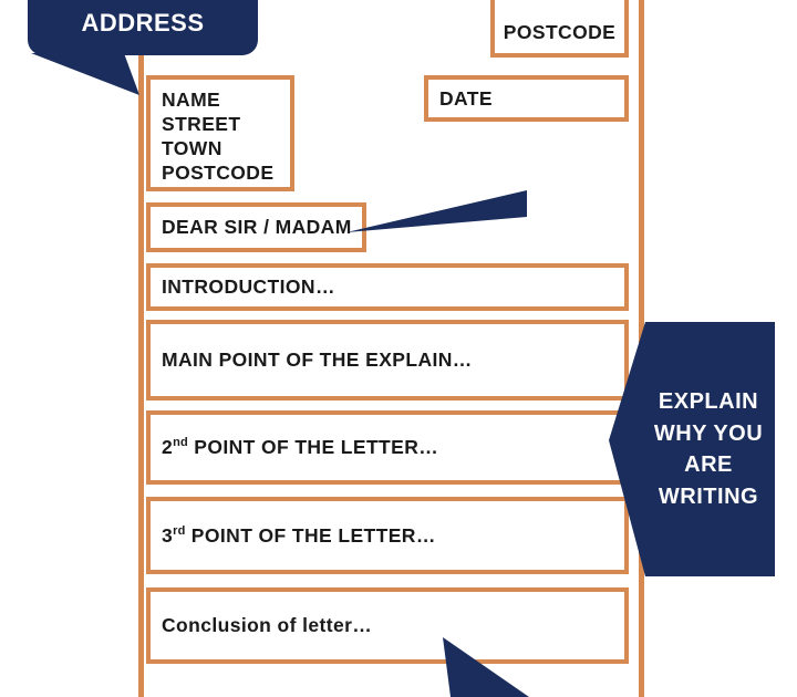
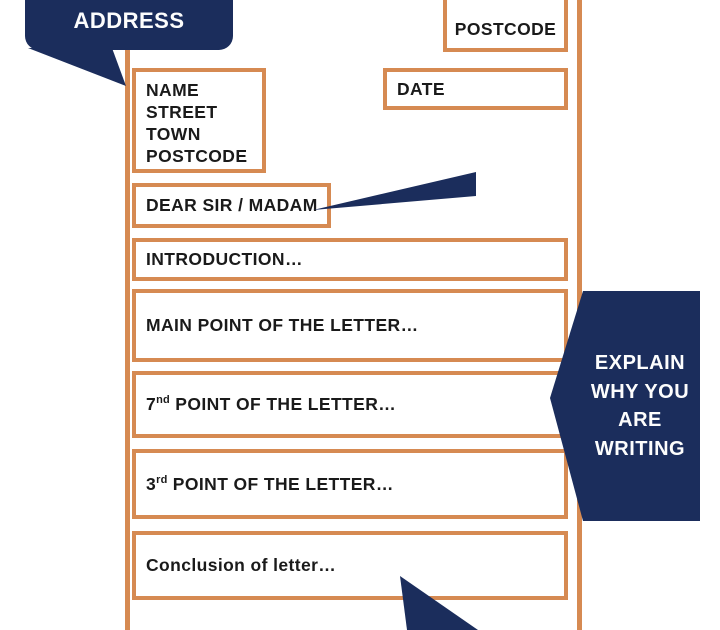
  POSTCODE
  NAME
  STREET
  TOWN
  POSTCODE
  DATE
  DEAR SIR / MADAM
  INTRODUCTION…
- MAIN POINT OF THE EXPLAIN…
+ MAIN POINT OF THE LETTER…
- 2nd POINT OF THE LETTER…
+ 7nd POINT OF THE LETTER…
  3rd POINT OF THE LETTER…
  Conclusion of letter…
  ADDRESS
  EXPLAIN
  WHY YOU
  ARE
  WRITING
